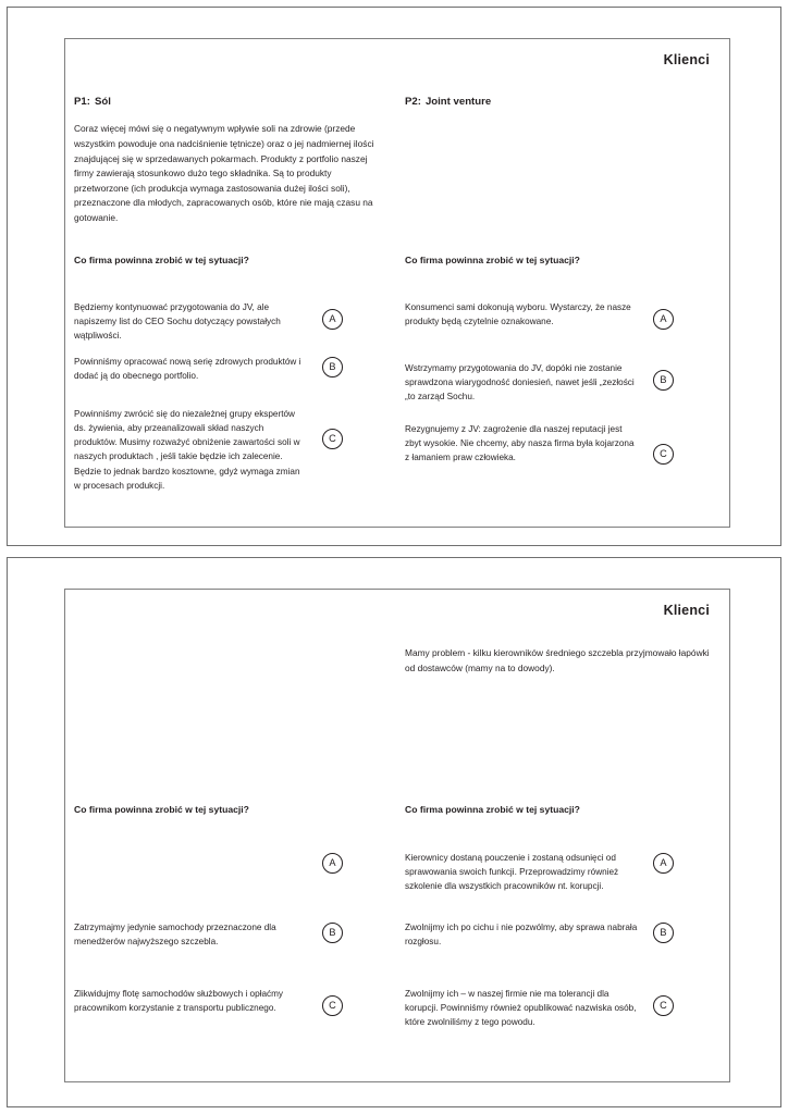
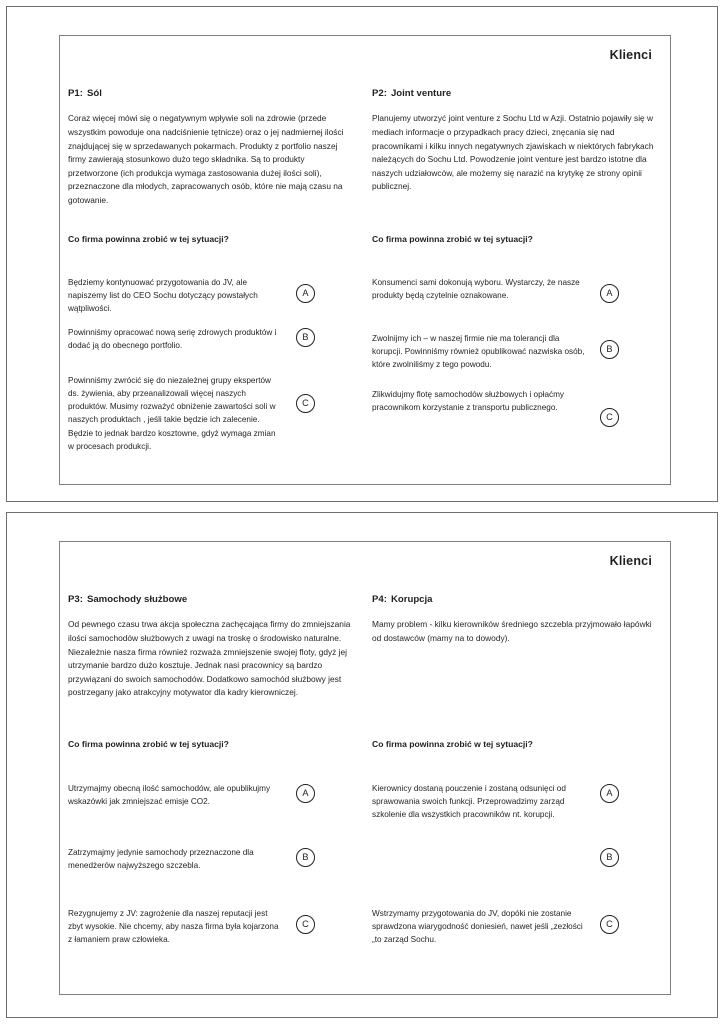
  Klienci
  P1: Sól
  Coraz więcej mówi się o negatywnym wpływie soli na zdrowie (przede wszystkim powoduje ona nadciśnienie tętnicze) oraz o jej nadmiernej ilości znajdującej się w sprzedawanych pokarmach. Produkty z portfolio naszej firmy zawierają stosunkowo dużo tego składnika. Są to produkty przetworzone (ich produkcja wymaga zastosowania dużej ilości soli), przeznaczone dla młodych, zapracowanych osób, które nie mają czasu na gotowanie.
  Co firma powinna zrobić w tej sytuacji?
  Będziemy kontynuować przygotowania do JV, ale napiszemy list do CEO Sochu dotyczący powstałych wątpliwości.
  A
  Powinniśmy opracować nową serię zdrowych produktów i dodać ją do obecnego portfolio.
  B
- Powinniśmy zwrócić się do niezależnej grupy ekspertów ds. żywienia, aby przeanalizowali skład naszych produktów. Musimy rozważyć obniżenie zawartości soli w naszych produktach , jeśli takie będzie ich zalecenie. Będzie to jednak bardzo kosztowne, gdyż wymaga zmian w procesach produkcji.
+ Powinniśmy zwrócić się do niezależnej grupy ekspertów ds. żywienia, aby przeanalizowali więcej naszych produktów. Musimy rozważyć obniżenie zawartości soli w naszych produktach , jeśli takie będzie ich zalecenie. Będzie to jednak bardzo kosztowne, gdyż wymaga zmian w procesach produkcji.
  C
  P2: Joint venture
+ Planujemy utworzyć joint venture z Sochu Ltd w Azji. Ostatnio pojawiły się w mediach informacje o przypadkach pracy dzieci, znęcania się nad pracownikami i kilku innych negatywnych zjawiskach w niektórych fabrykach należących do Sochu Ltd. Powodzenie joint venture jest bardzo istotne dla naszych udziałowców, ale możemy się narazić na krytykę ze strony opinii publicznej.
  Co firma powinna zrobić w tej sytuacji?
  Konsumenci sami dokonują wyboru. Wystarczy, że nasze produkty będą czytelnie oznakowane.
  A
- Wstrzymamy przygotowania do JV, dopóki nie zostanie sprawdzona wiarygodność doniesień, nawet jeśli „zezłości „to zarząd Sochu.
+ Zwolnijmy ich – w naszej firmie nie ma tolerancji dla korupcji. Powinniśmy również opublikować nazwiska osób, które zwolniliśmy z tego powodu.
  B
- Rezygnujemy z JV: zagrożenie dla naszej reputacji jest zbyt wysokie. Nie chcemy, aby nasza firma była kojarzona z łamaniem praw człowieka.
+ Zlikwidujmy flotę samochodów służbowych i opłaćmy pracownikom korzystanie z transportu publicznego.
  C
  Klienci
+ P3: Samochody służbowe
+ Od pewnego czasu trwa akcja społeczna zachęcająca firmy do zmniejszania ilości samochodów służbowych z uwagi na troskę o środowisko naturalne. Niezależnie nasza firma również rozważa zmniejszenie swojej floty, gdyż jej utrzymanie bardzo dużo kosztuje. Jednak nasi pracownicy są bardzo przywiązani do swoich samochodów. Dodatkowo samochód służbowy jest postrzegany jako atrakcyjny motywator dla kadry kierowniczej.
  Co firma powinna zrobić w tej sytuacji?
+ Utrzymajmy obecną ilość samochodów, ale opublikujmy wskazówki jak zmniejszać emisje CO2.
  A
  Zatrzymajmy jedynie samochody przeznaczone dla menedżerów najwyższego szczebla.
  B
- Zlikwidujmy flotę samochodów służbowych i opłaćmy pracownikom korzystanie z transportu publicznego.
+ Rezygnujemy z JV: zagrożenie dla naszej reputacji jest zbyt wysokie. Nie chcemy, aby nasza firma była kojarzona z łamaniem praw człowieka.
  C
+ P4: Korupcja
  Mamy problem - kilku kierowników średniego szczebla przyjmowało łapówki od dostawców (mamy na to dowody).
  Co firma powinna zrobić w tej sytuacji?
- Kierownicy dostaną pouczenie i zostaną odsunięci od sprawowania swoich funkcji. Przeprowadzimy również szkolenie dla wszystkich pracowników nt. korupcji.
+ Kierownicy dostaną pouczenie i zostaną odsunięci od sprawowania swoich funkcji. Przeprowadzimy zarząd szkolenie dla wszystkich pracowników nt. korupcji.
  A
- Zwolnijmy ich po cichu i nie pozwólmy, aby sprawa nabrała rozgłosu.
  B
- Zwolnijmy ich – w naszej firmie nie ma tolerancji dla korupcji. Powinniśmy również opublikować nazwiska osób, które zwolniliśmy z tego powodu.
+ Wstrzymamy przygotowania do JV, dopóki nie zostanie sprawdzona wiarygodność doniesień, nawet jeśli „zezłości „to zarząd Sochu.
  C
